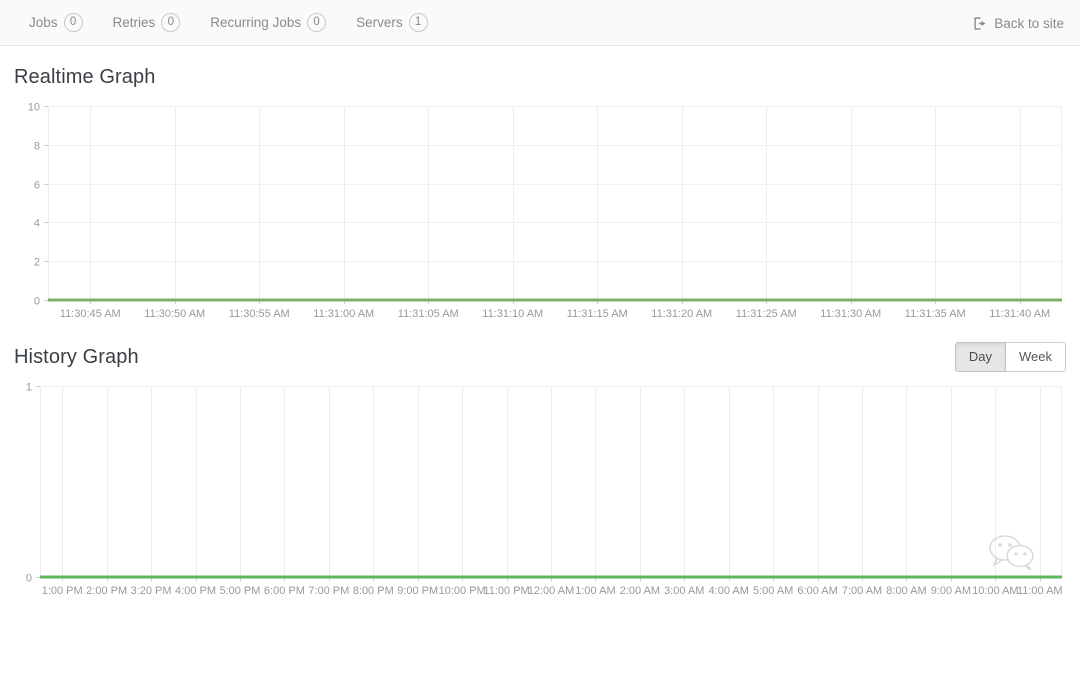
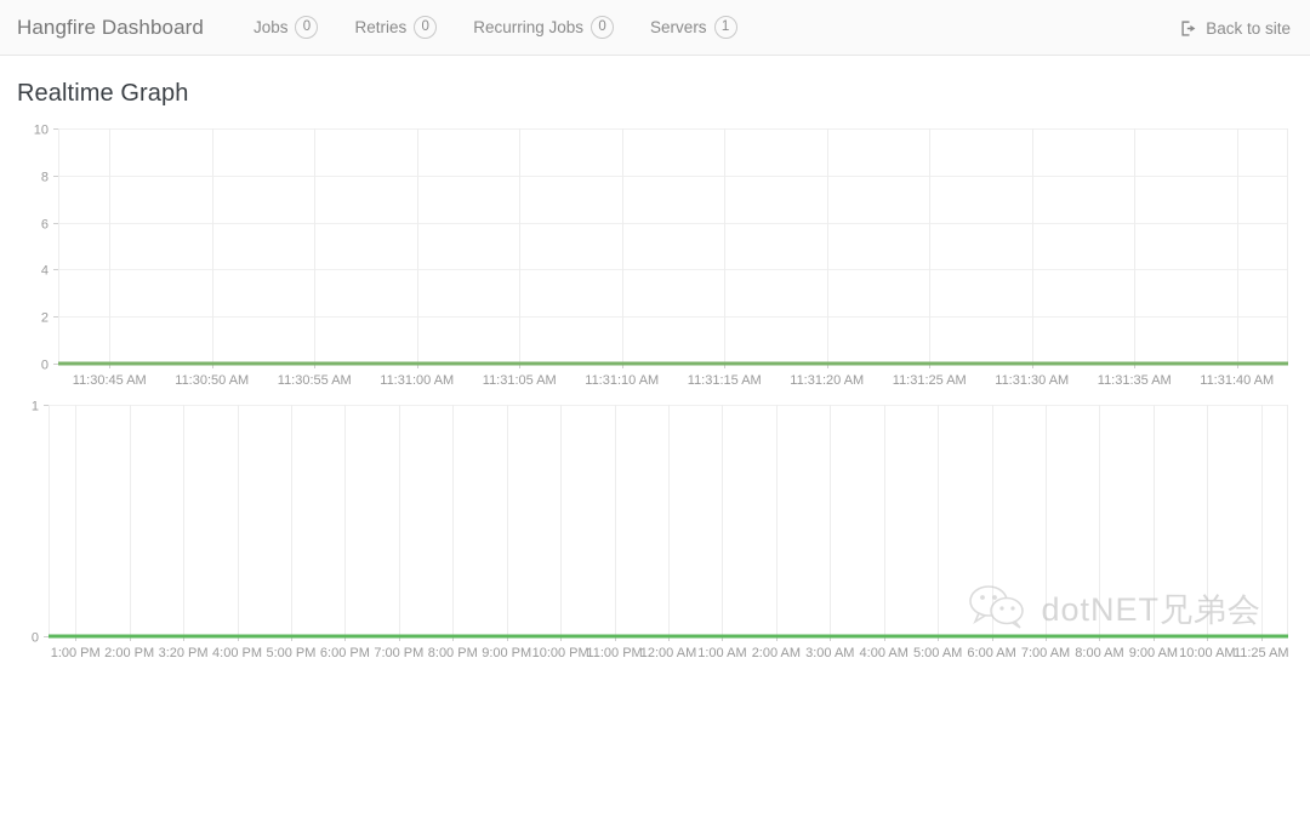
+ Hangfire Dashboard
  Jobs
  0
  Retries
  0
  Recurring Jobs
  0
  Servers
  1
  Back to site
  Realtime Graph
  0
  2
  4
  6
  8
  10
  11:30:45 AM
  11:30:50 AM
  11:30:55 AM
  11:31:00 AM
  11:31:05 AM
  11:31:10 AM
  11:31:15 AM
  11:31:20 AM
  11:31:25 AM
  11:31:30 AM
  11:31:35 AM
  11:31:40 AM
- History Graph
- Day
- Week
  0
  1
  1:00 PM
  2:00 PM
  3:20 PM
  4:00 PM
  5:00 PM
  6:00 PM
  7:00 PM
  8:00 PM
  9:00 PM
  10:00 PM
  11:00 PM
  12:00 AM
  1:00 AM
  2:00 AM
  3:00 AM
  4:00 AM
  5:00 AM
  6:00 AM
  7:00 AM
  8:00 AM
  9:00 AM
  10:00 AM
- 11:00 AM
+ 11:25 AM
+ dotNET兄弟会
